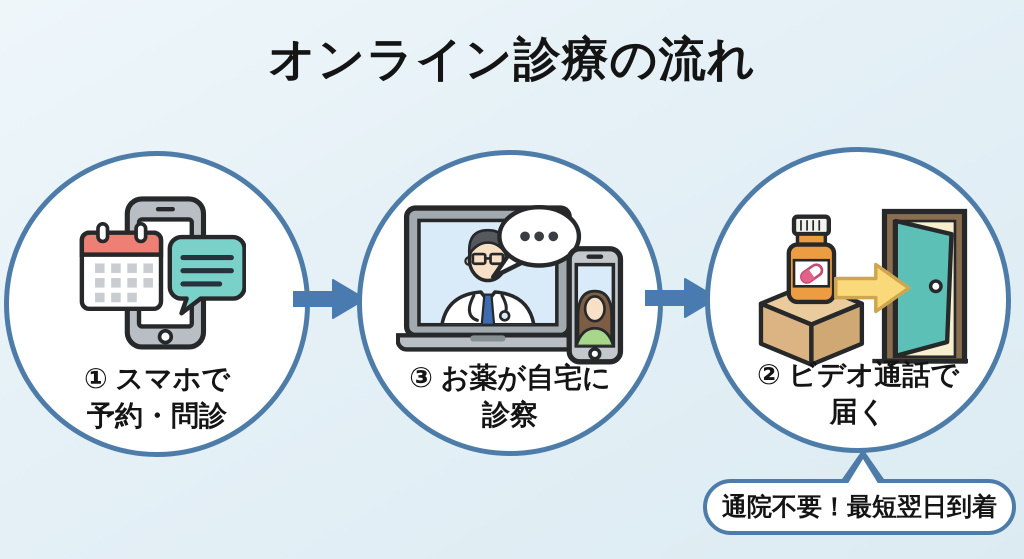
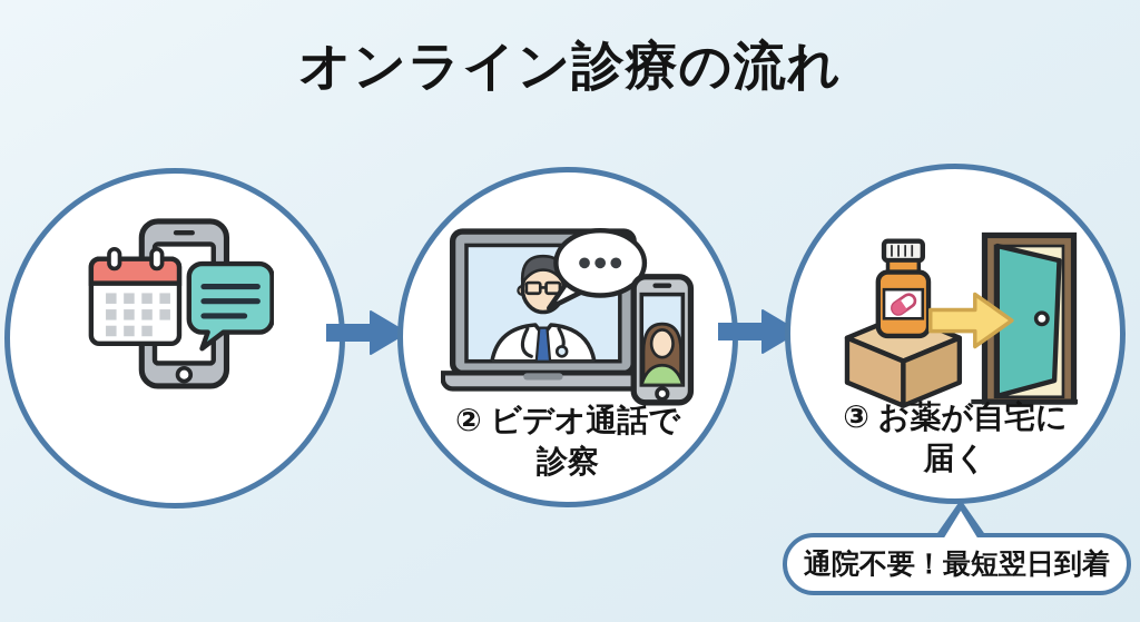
  オンライン診療の流れ
- ① スマホで
- 予約・問診
- ③ お薬が自宅に
+ ② ビデオ通話で
  診察
- ② ビデオ通話で
+ ③ お薬が自宅に
  届く
  通院不要！最短翌日到着
